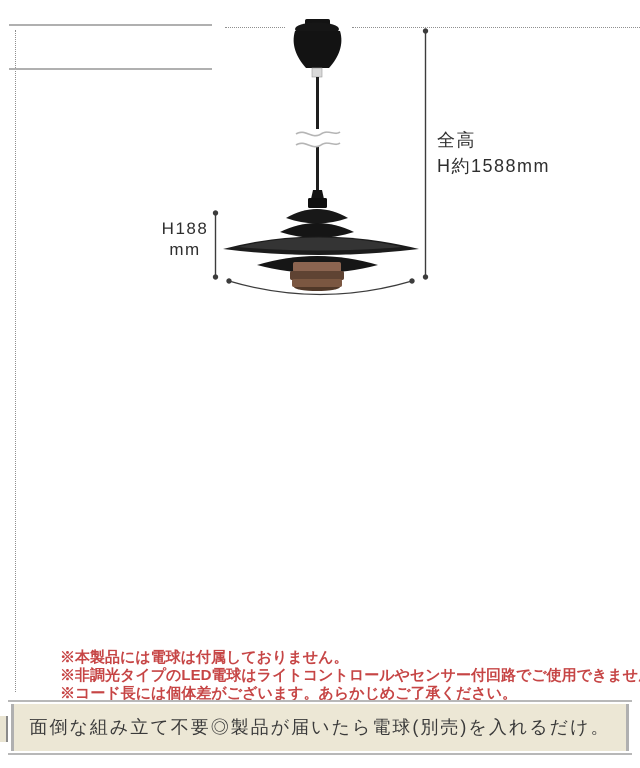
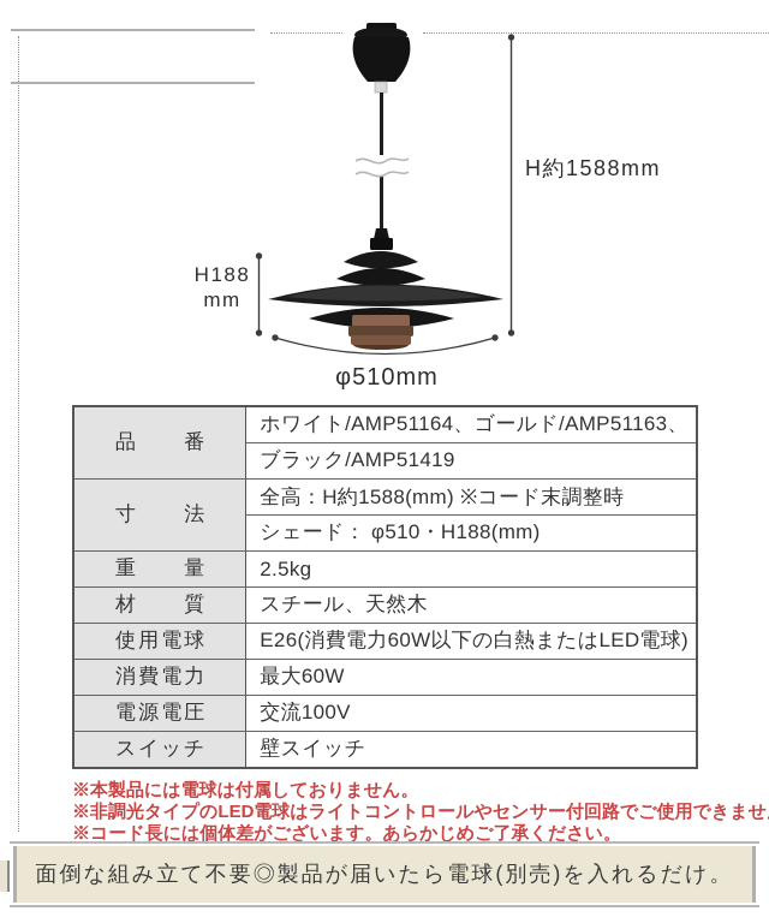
- 全高
  H約1588mm
  H188
  mm
+ φ510mm
+ 品番	ホワイト/AMP51164、ゴールド/AMP51163、
+ ブラック/AMP51419
+ 寸法	全高：H約1588(mm) ※コード末調整時
+ シェード： φ510・H188(mm)
+ 重量	2.5kg
+ 材質	スチール、天然木
+ 使用電球	E26(消費電力60W以下の白熱またはLED電球)
+ 消費電力	最大60W
+ 電源電圧	交流100V
+ スイッチ	壁スイッチ
  ※本製品には電球は付属しておりません。
  ※非調光タイプのLED電球はライトコントロールやセンサー付回路でご使用できませ
  ※コード長には個体差がございます。あらかじめご了承ください。
  面倒な組み立て不要◎製品が届いたら電球(別売)を入れるだけ。
